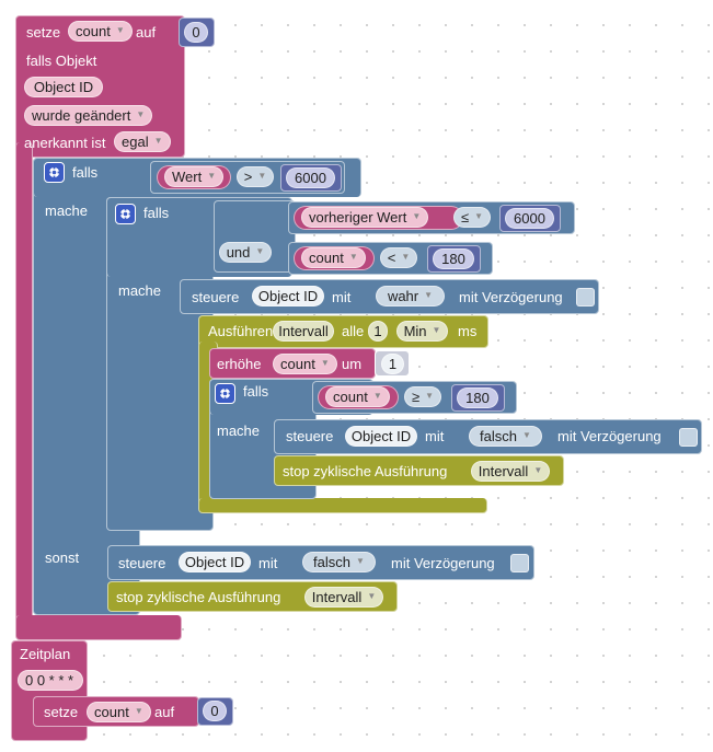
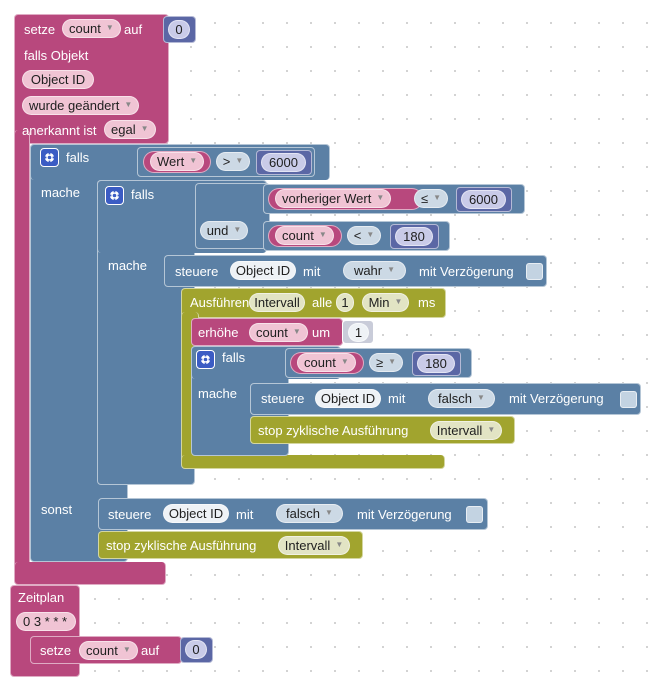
  setze
  count
  ▼
  auf
  0
  falls Objekt
  Object ID
  wurde geändert
  ▼
  anerkannt ist
  egal
  ▼
  falls
  mache
  sonst
  Wert
  ▼
  >
  ▼
  6000
  falls
  mache
  und
  ▼
  vorheriger Wert
  ▼
  ≤
  ▼
  6000
  count
  ▼
  <
  ▼
  180
  steuere
  Object ID
  mit
  wahr
  ▼
  mit Verzögerung
  Ausführen
  Intervall
  alle
  1
  Min
  ▼
  ms
  erhöhe
  count
  ▼
  um
  1
  falls
  mache
  count
  ▼
  ≥
  ▼
  180
  steuere
  Object ID
  mit
  falsch
  ▼
  mit Verzögerung
  stop zyklische Ausführung
  Intervall
  ▼
  steuere
  Object ID
  mit
  falsch
  ▼
  mit Verzögerung
  stop zyklische Ausführung
  Intervall
  ▼
  Zeitplan
- 0 0 * * *
+ 0 3 * * *
  setze
  count
  ▼
  auf
  0
